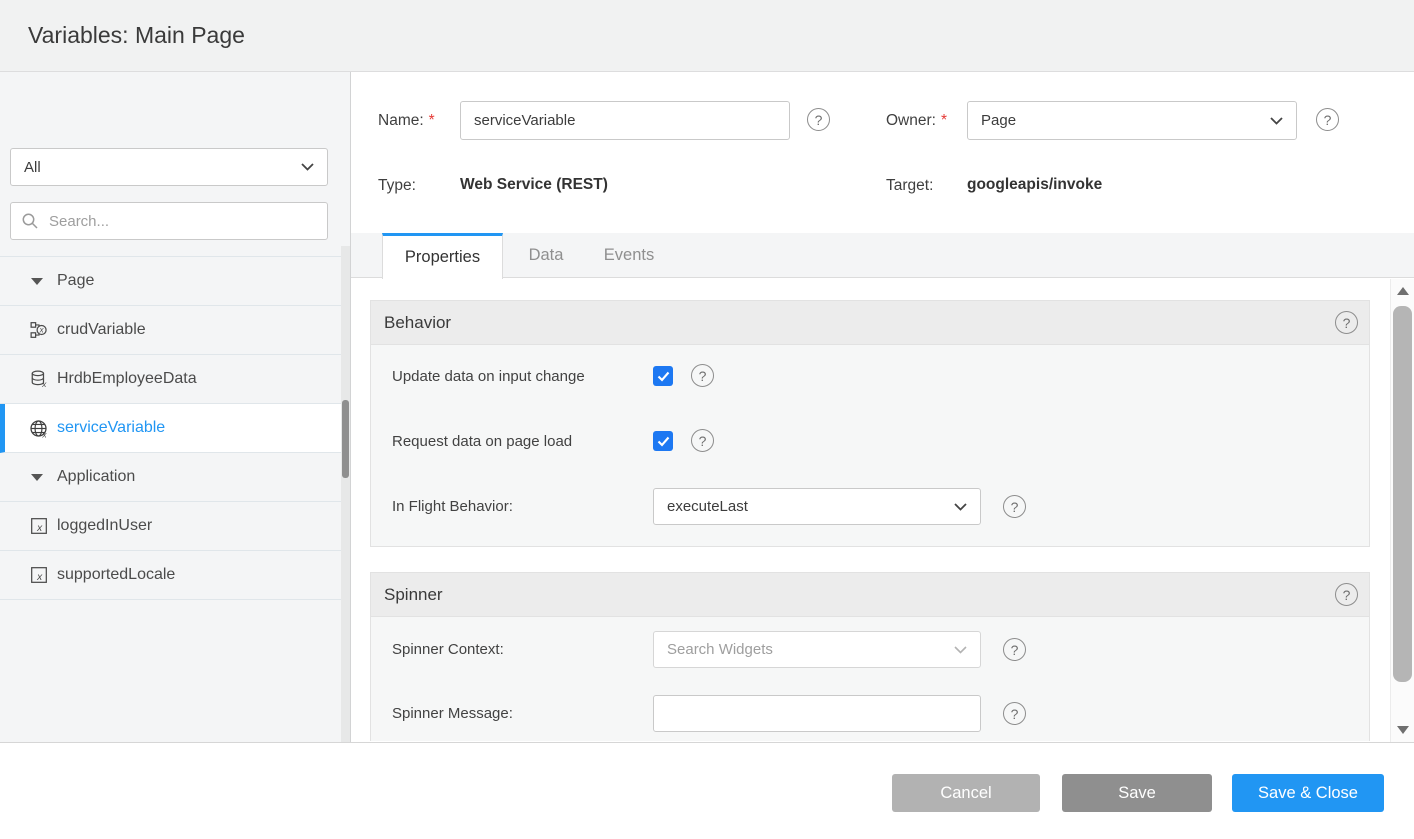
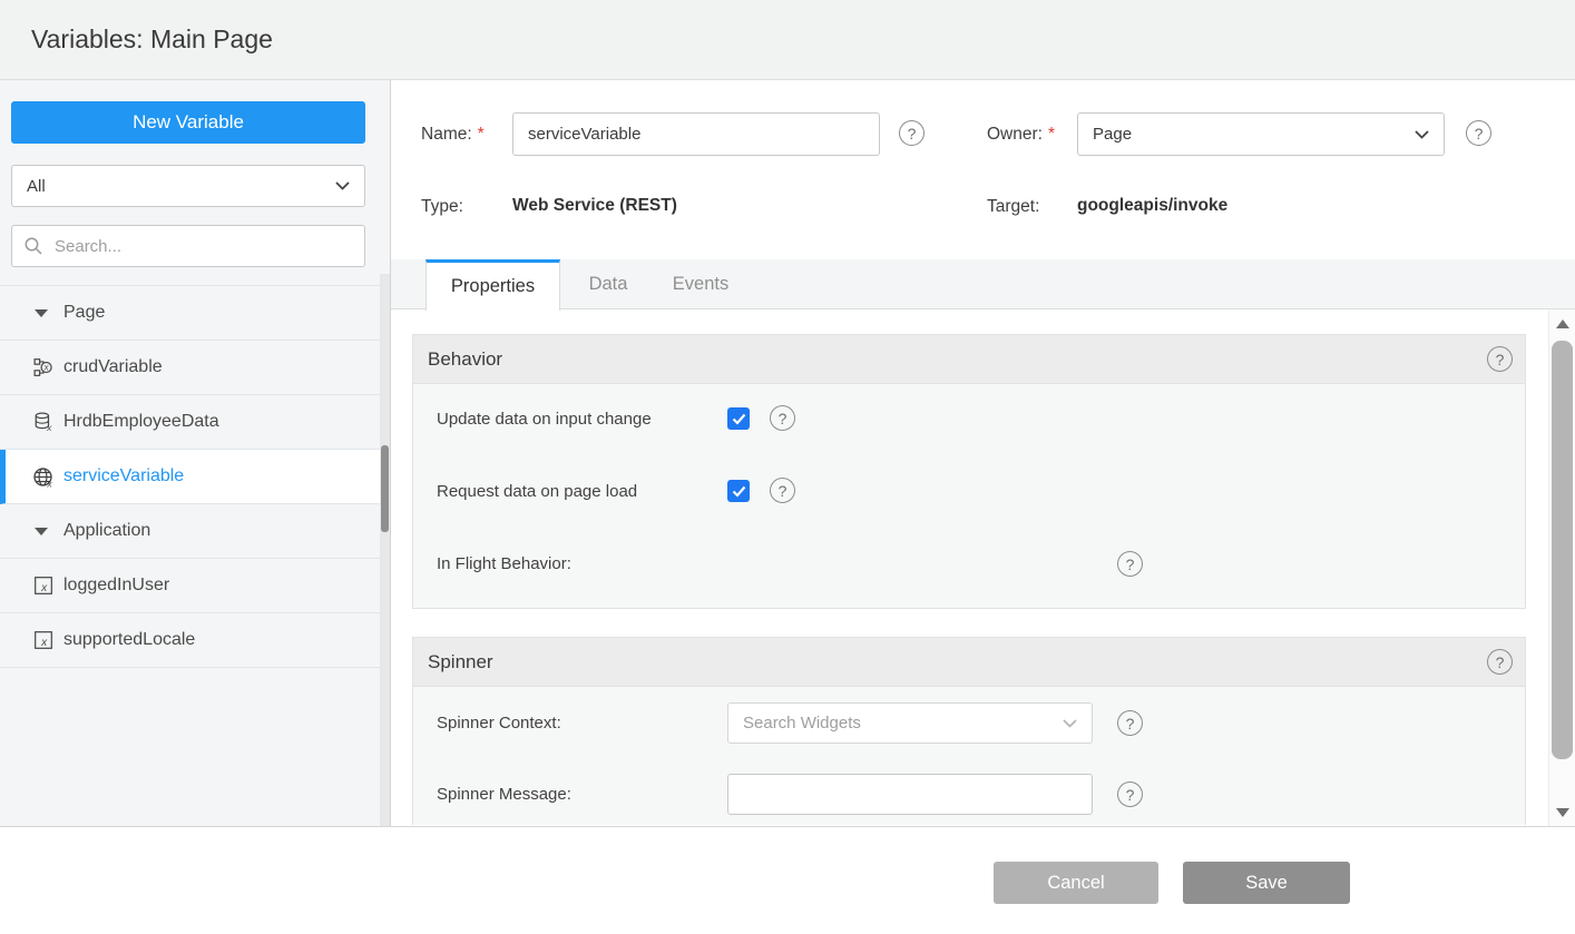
  Variables: Main Page
+ New Variable
  All
  Search...
  Page
  x
  crudVariable
  x
  HrdbEmployeeData
  x
  serviceVariable
  Application
  x
  loggedInUser
  x
  supportedLocale
  Name:
  *
  serviceVariable
  Owner:
  *
  Page
  Type:
  Web Service (REST)
  Target:
  googleapis/invoke
  Properties
  Data
  Events
  Behavior
  Update data on input change
  Request data on page load
  In Flight Behavior:
- executeLast
  Spinner
  Spinner Context:
  Search Widgets
  Spinner Message:
  Cancel
  Save
- Save & Close
